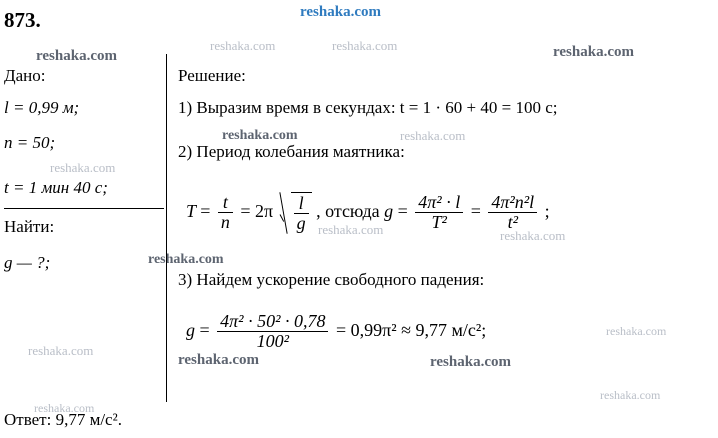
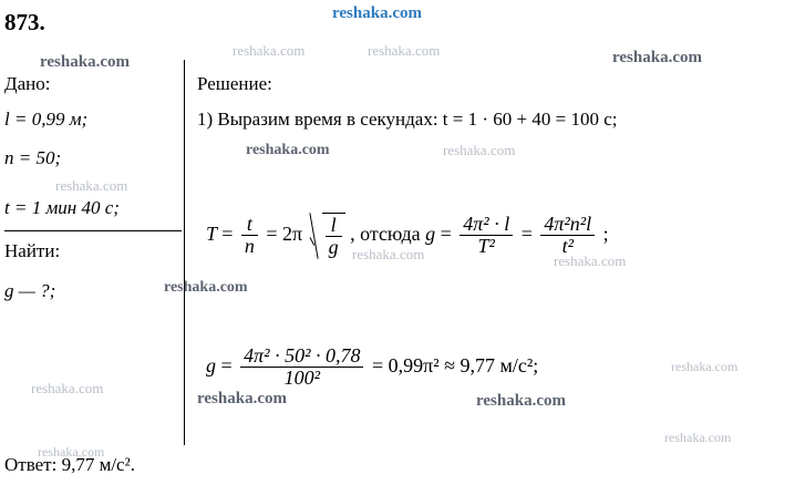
  reshaka.com
  reshaka.com
  reshaka.com
  reshaka.com
  reshaka.com
  reshaka.com
  reshaka.com
  reshaka.com
  reshaka.com
  reshaka.com
  reshaka.com
  reshaka.com
  reshaka.com
  reshaka.com
  reshaka.com
  reshaka.com
  reshaka.com
  873.
  Дано:
  l = 0,99 м;
  n = 50;
  t = 1 мин 40 с;
  Найти:
  g — ?;
  Решение:
  1) Выразим время в секундах: t = 1 · 60 + 40 = 100 с;
- 2) Период колебания маятника:
- 3) Найдем ускорение свободного падения:
  T =
  t
  n
  = 2π
  l
  g
  , отсюда g =
  4π² · l
  T²
  =
  4π²n²l
  t²
  ;
  g =
  4π² · 50² · 0,78
  100²
  = 0,99π² ≈ 9,77 м/с²;
  Ответ: 9,77 м/с².
